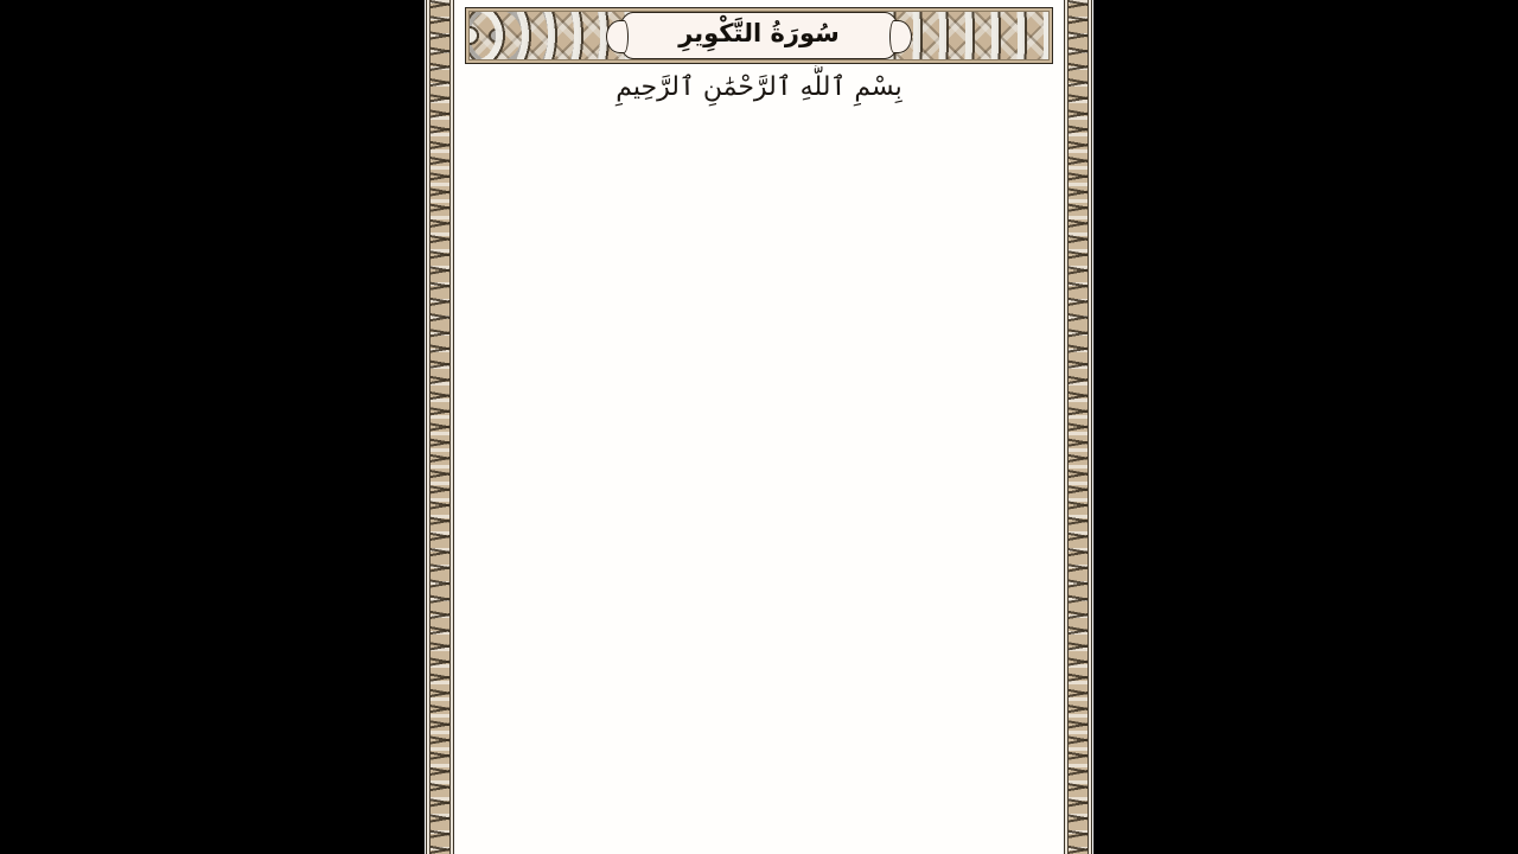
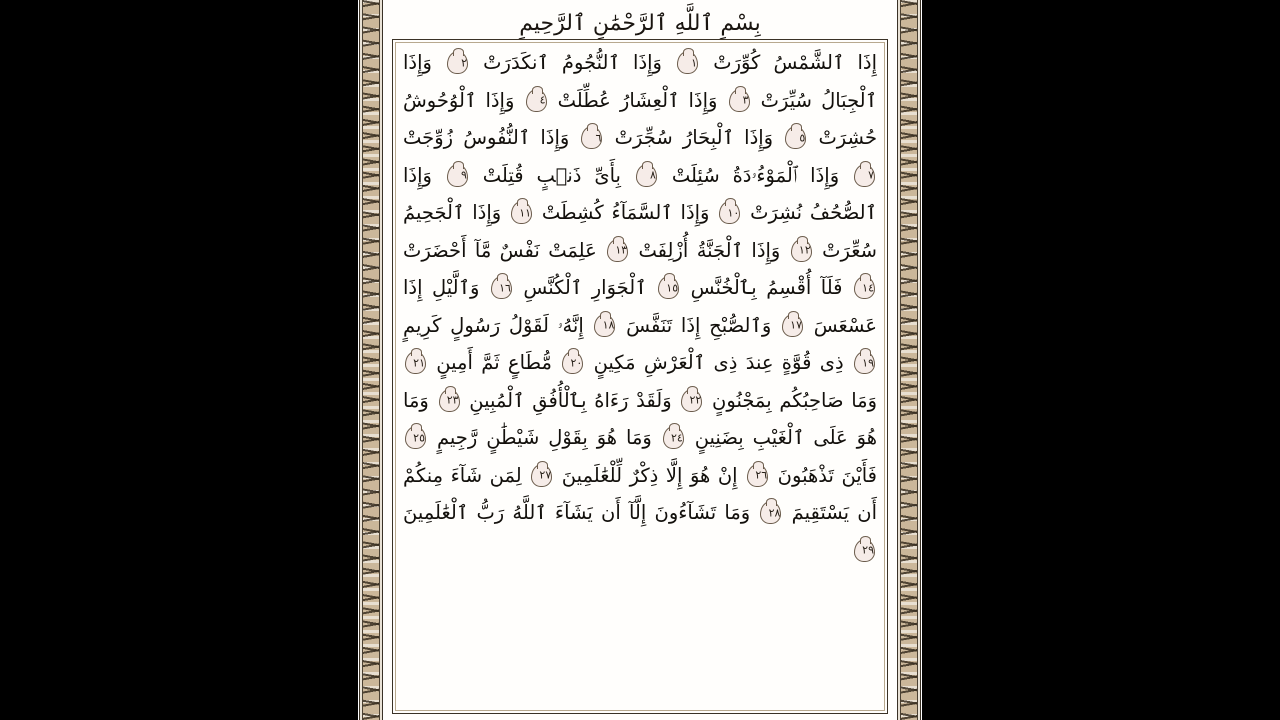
- سُورَةُ التَّكْوِيرِ
  بِسْمِ ٱللَّهِ ٱلرَّحْمَٰنِ ٱلرَّحِيمِ
+ إِذَا ٱلشَّمْسُ كُوِّرَتْ
+ ١
+ وَإِذَا ٱلنُّجُومُ ٱنكَدَرَتْ
+ ٢
+ وَإِذَا ٱلْجِبَالُ سُيِّرَتْ
+ ٣
+ وَإِذَا ٱلْعِشَارُ عُطِّلَتْ
+ ٤
+ وَإِذَا ٱلْوُحُوشُ حُشِرَتْ
+ ٥
+ وَإِذَا ٱلْبِحَارُ سُجِّرَتْ
+ ٦
+ وَإِذَا ٱلنُّفُوسُ زُوِّجَتْ
+ ٧
+ وَإِذَا ٱلْمَوْءُۥدَةُ سُئِلَتْ
+ ٨
+ بِأَىِّ ذَنۢبٍ قُتِلَتْ
+ ٩
+ وَإِذَا ٱلصُّحُفُ نُشِرَتْ
+ ١٠
+ وَإِذَا ٱلسَّمَآءُ كُشِطَتْ
+ ١١
+ وَإِذَا ٱلْجَحِيمُ سُعِّرَتْ
+ ١٢
+ وَإِذَا ٱلْجَنَّةُ أُزْلِفَتْ
+ ١٣
+ عَلِمَتْ نَفْسٌ مَّآ أَحْضَرَتْ
+ ١٤
+ فَلَآ أُقْسِمُ بِٱلْخُنَّسِ
+ ١٥
+ ٱلْجَوَارِ ٱلْكُنَّسِ
+ ١٦
+ وَٱلَّيْلِ إِذَا عَسْعَسَ
+ ١٧
+ وَٱلصُّبْحِ إِذَا تَنَفَّسَ
+ ١٨
+ إِنَّهُۥ لَقَوْلُ رَسُولٍ كَرِيمٍ
+ ١٩
+ ذِى قُوَّةٍ عِندَ ذِى ٱلْعَرْشِ مَكِينٍ
+ ٢٠
+ مُّطَاعٍ ثَمَّ أَمِينٍ
+ ٢١
+ وَمَا صَاحِبُكُم بِمَجْنُونٍ
+ ٢٢
+ وَلَقَدْ رَءَاهُ بِٱلْأُفُقِ ٱلْمُبِينِ
+ ٢٣
+ وَمَا هُوَ عَلَى ٱلْغَيْبِ بِضَنِينٍ
+ ٢٤
+ وَمَا هُوَ بِقَوْلِ شَيْطَٰنٍ رَّجِيمٍ
+ ٢٥
+ فَأَيْنَ تَذْهَبُونَ
+ ٢٦
+ إِنْ هُوَ إِلَّا ذِكْرٌ لِّلْعَٰلَمِينَ
+ ٢٧
+ لِمَن شَآءَ مِنكُمْ أَن يَسْتَقِيمَ
+ ٢٨
+ وَمَا تَشَآءُونَ إِلَّآ أَن يَشَآءَ ٱللَّهُ رَبُّ ٱلْعَٰلَمِينَ
+ ٢٩
